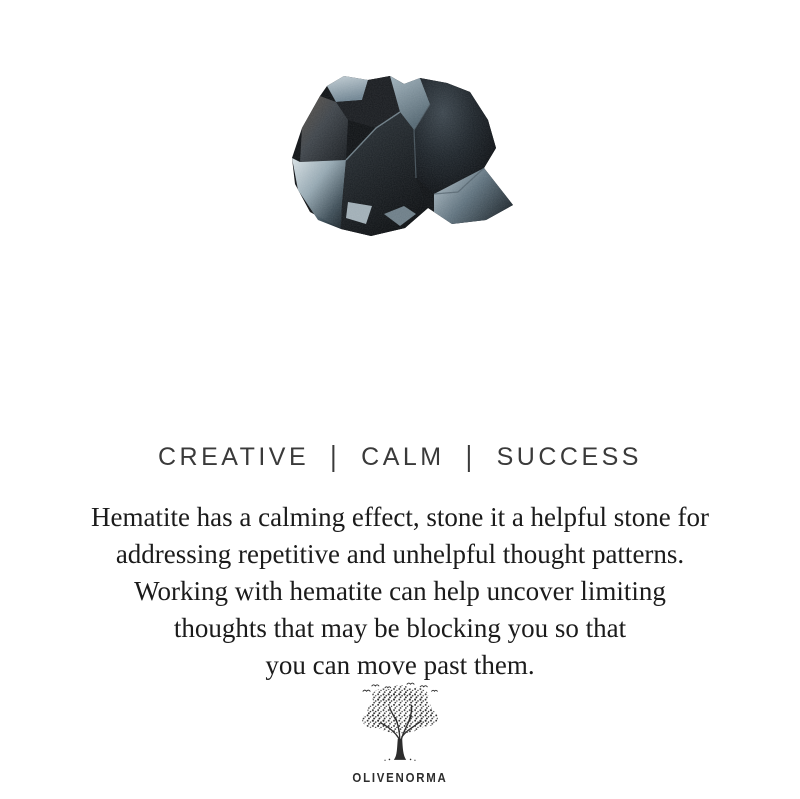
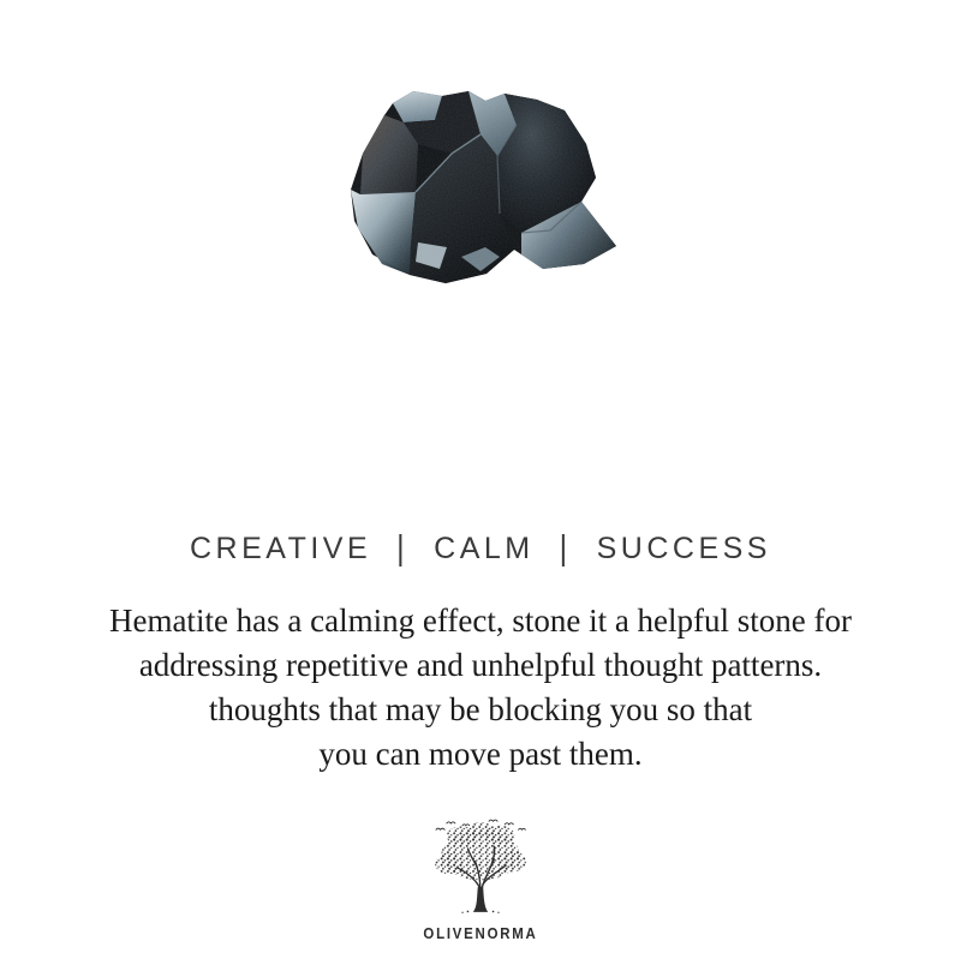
  CREATIVE | CALM | SUCCESS
  Hematite has a calming effect, stone it a helpful stone for
  addressing repetitive and unhelpful thought patterns.
- Working with hematite can help uncover limiting
  thoughts that may be blocking you so that
  you can move past them.
  OLIVENORMA
